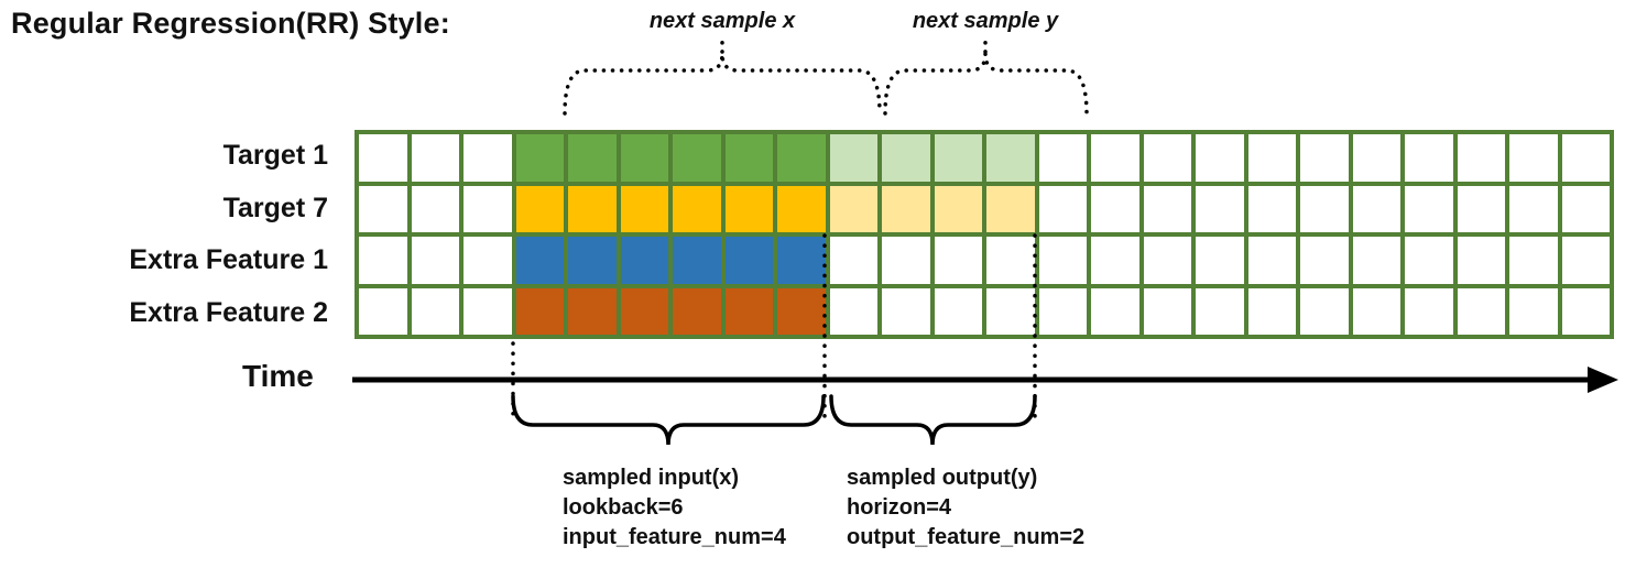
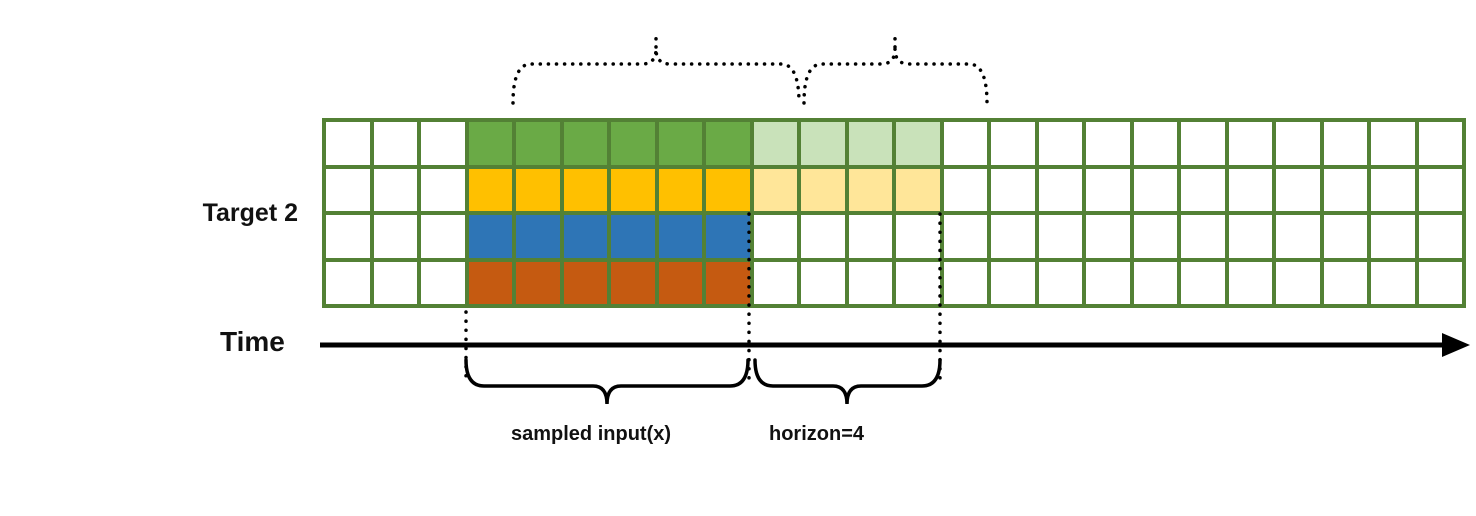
- Regular Regression(RR) Style:
- Target 1
- Target 7
+ Target 2
- Extra Feature 1
- Extra Feature 2
- next sample x
- next sample y
  Time
  sampled input(x)
- lookback=6
- input_feature_num=4
- sampled output(y)
  horizon=4
- output_feature_num=2
